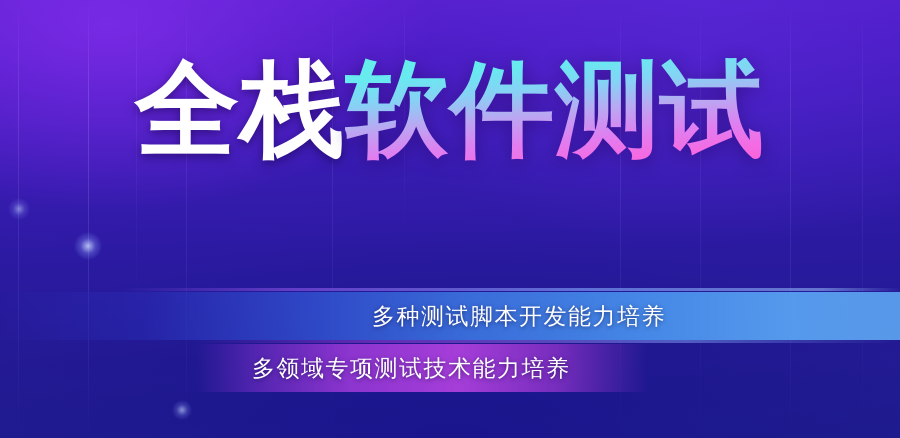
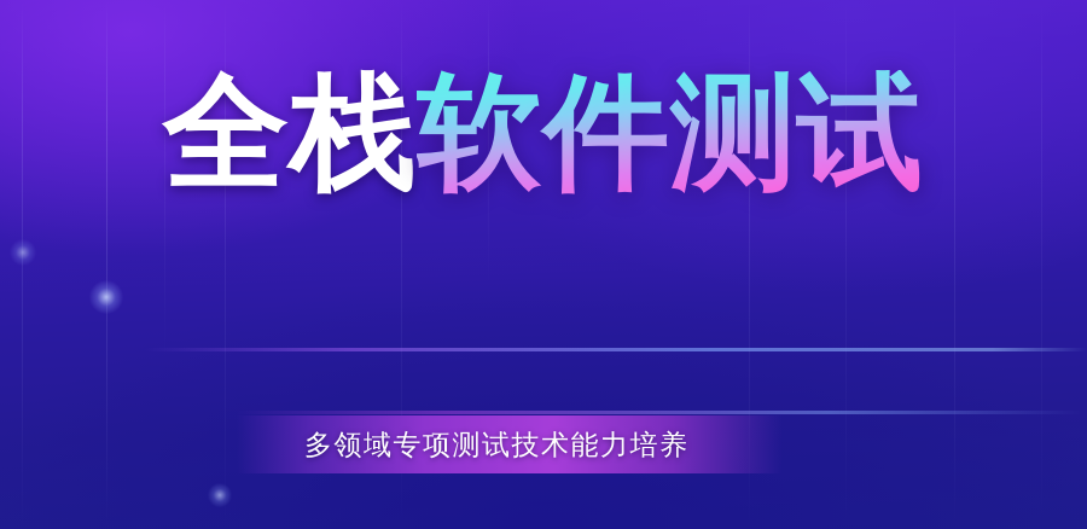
  全栈软件测试
- 多种测试脚本开发能力培养
  多领域专项测试技术能力培养
